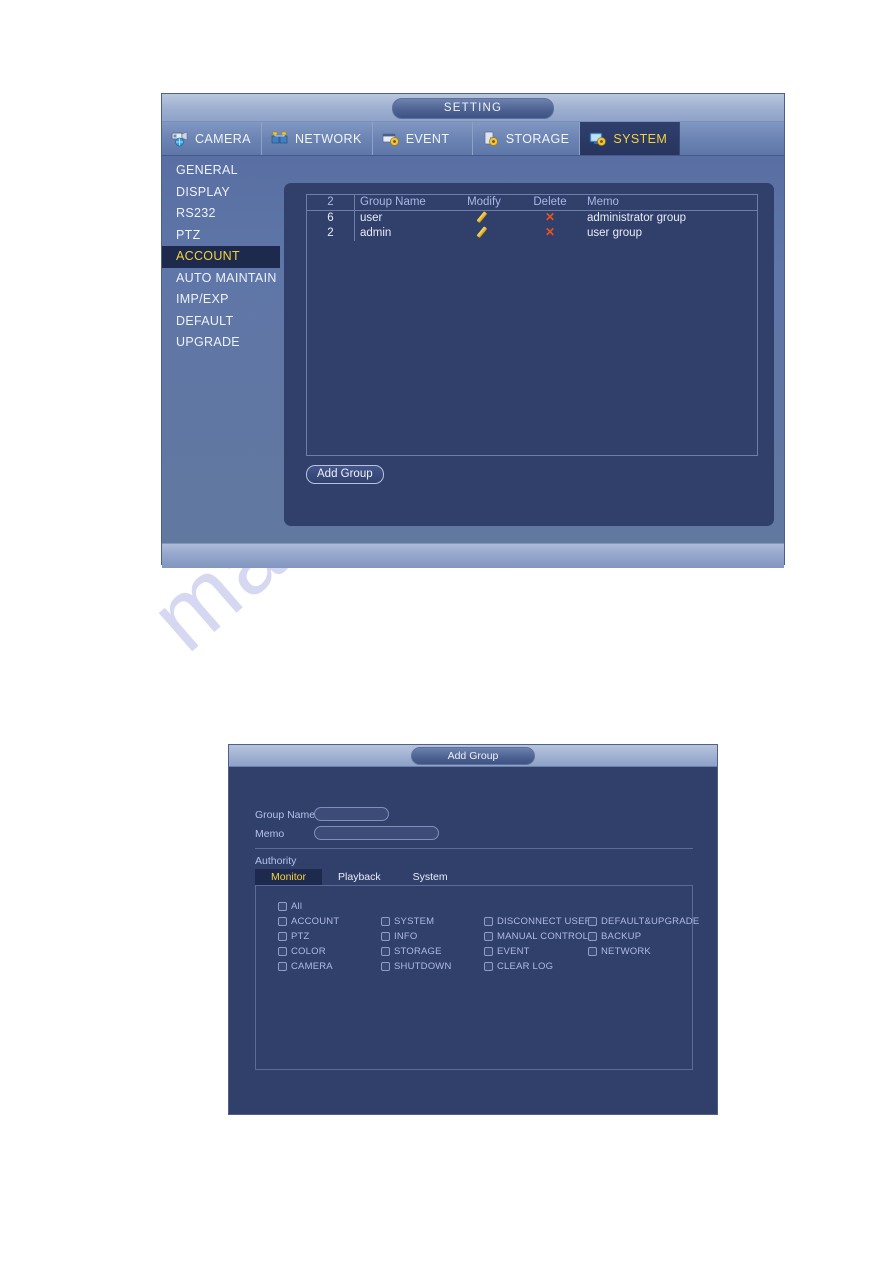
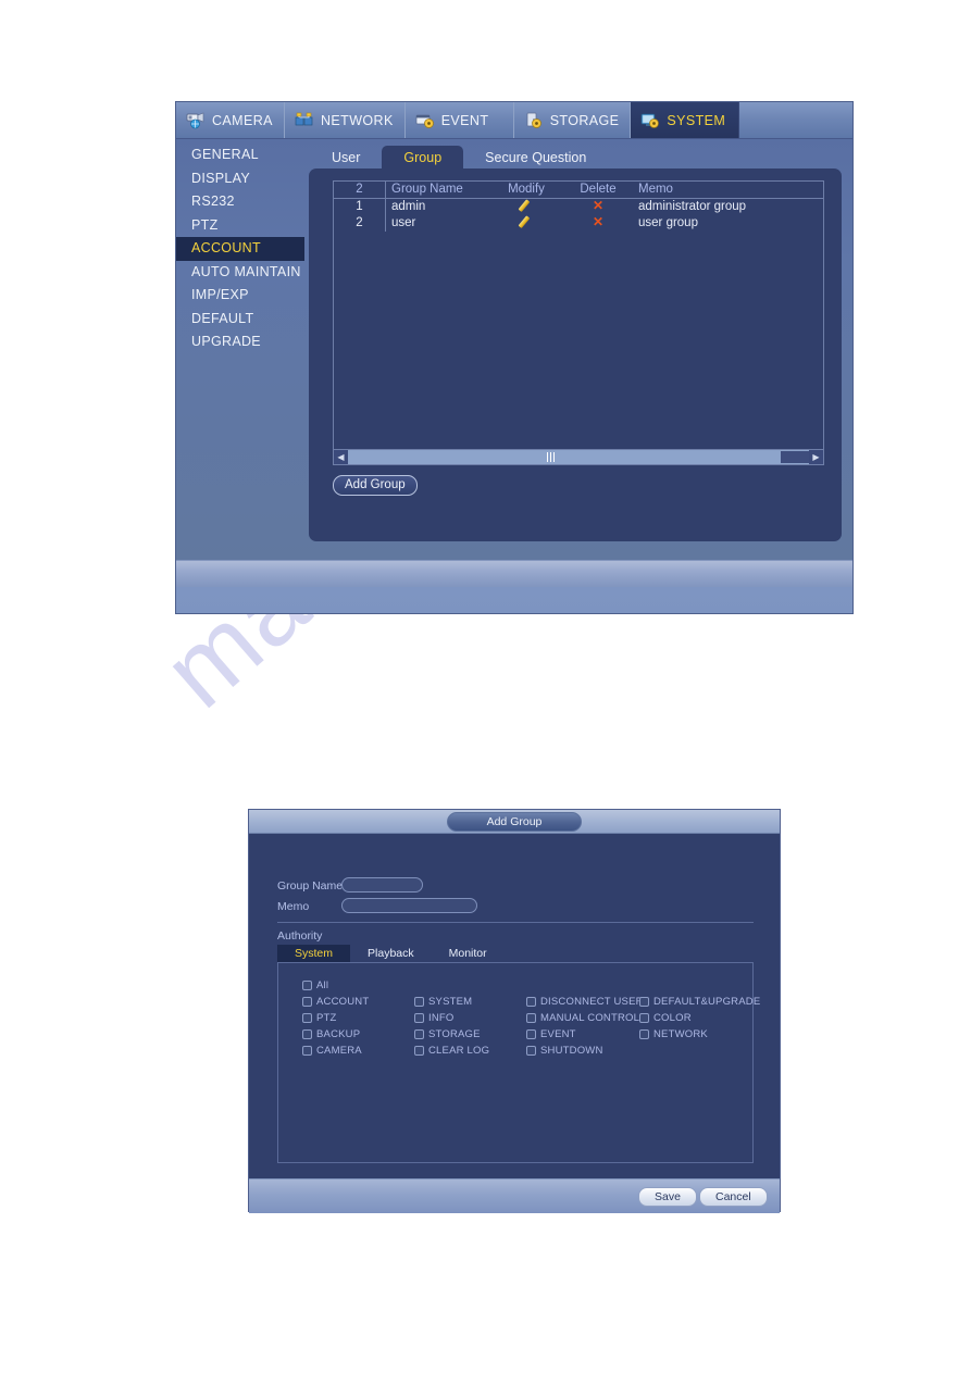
- SETTING
  CAMERA
  NETWORK
  EVENT
  STORAGE
  SYSTEM
  GENERAL
  DISPLAY
  RS232
  PTZ
  ACCOUNT
  AUTO MAINTAIN
  IMP/EXP
  DEFAULT
  UPGRADE
+ User
+ Group
+ Secure Question
  2
  Group Name
  Modify
  Delete
  Memo
- 6
+ 1
- user
+ admin
  ✕
  administrator group
  2
- admin
+ user
  ✕
  user group
+ ◀
+ ▶
  Add Group
  Add Group
  Group Name
  Memo
  Authority
- Monitor
+ System
  Playback
- System
+ Monitor
  All
  ACCOUNT
  PTZ
- COLOR
+ BACKUP
  CAMERA
  SYSTEM
  INFO
  STORAGE
- SHUTDOWN
+ CLEAR LOG
  DISCONNECT USE
  MANUAL CONTROL
  EVENT
- CLEAR LOG
+ SHUTDOWN
  DEFAULT&UPGRADE
- BACKUP
+ COLOR
  NETWORK
+ Save
+ Cancel
